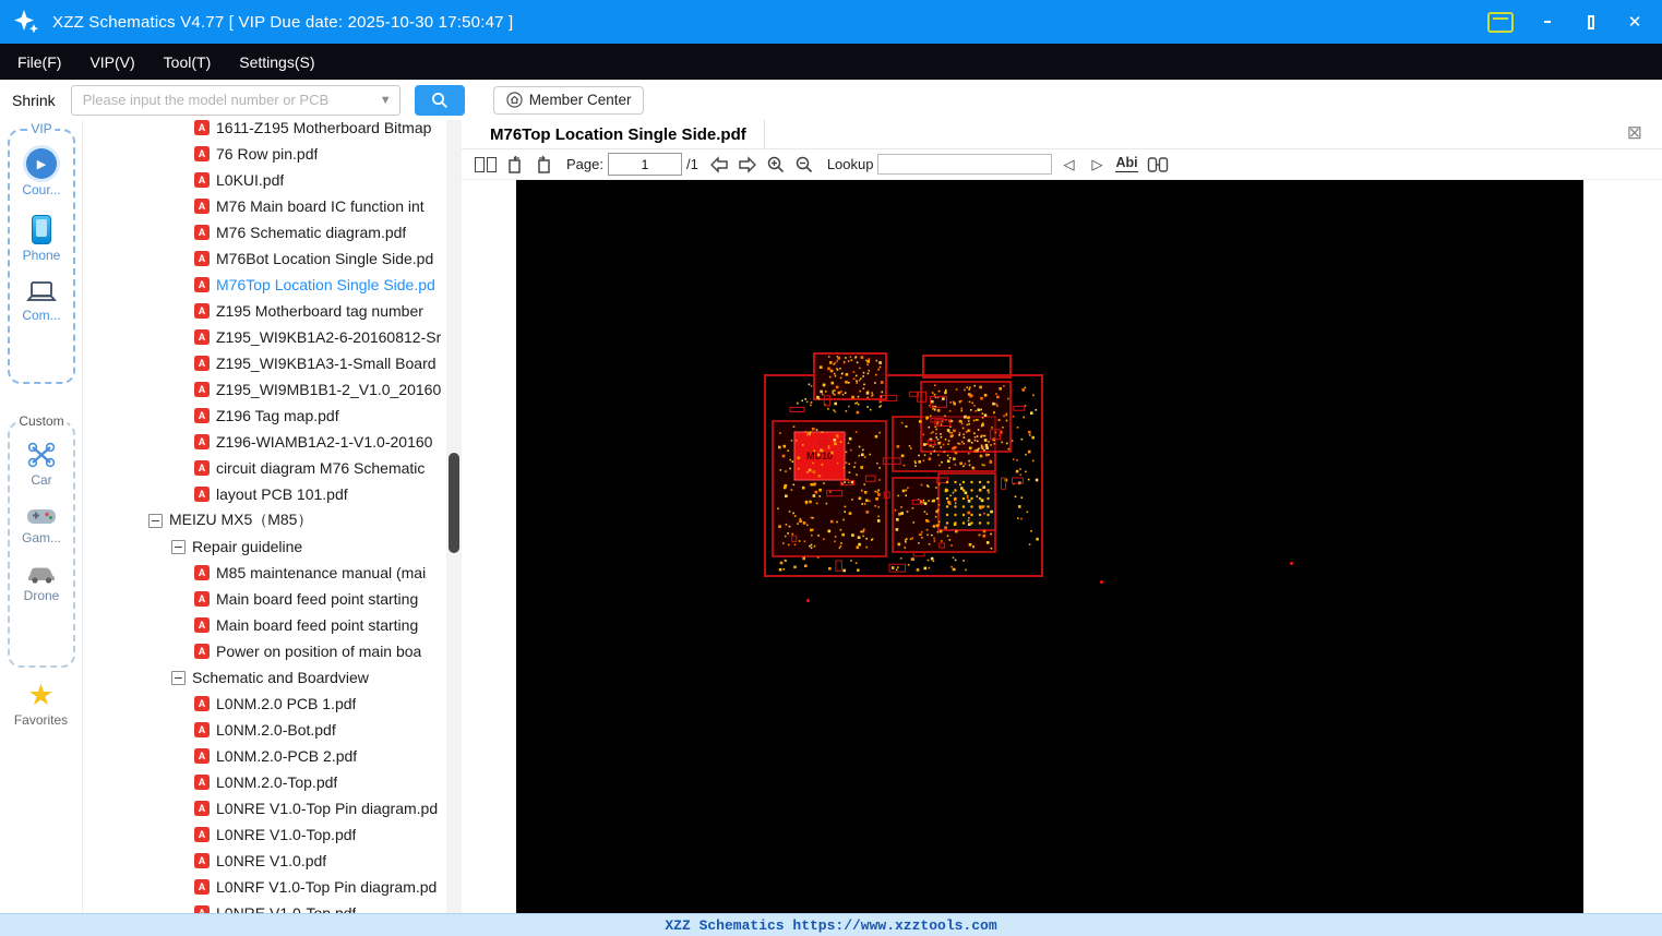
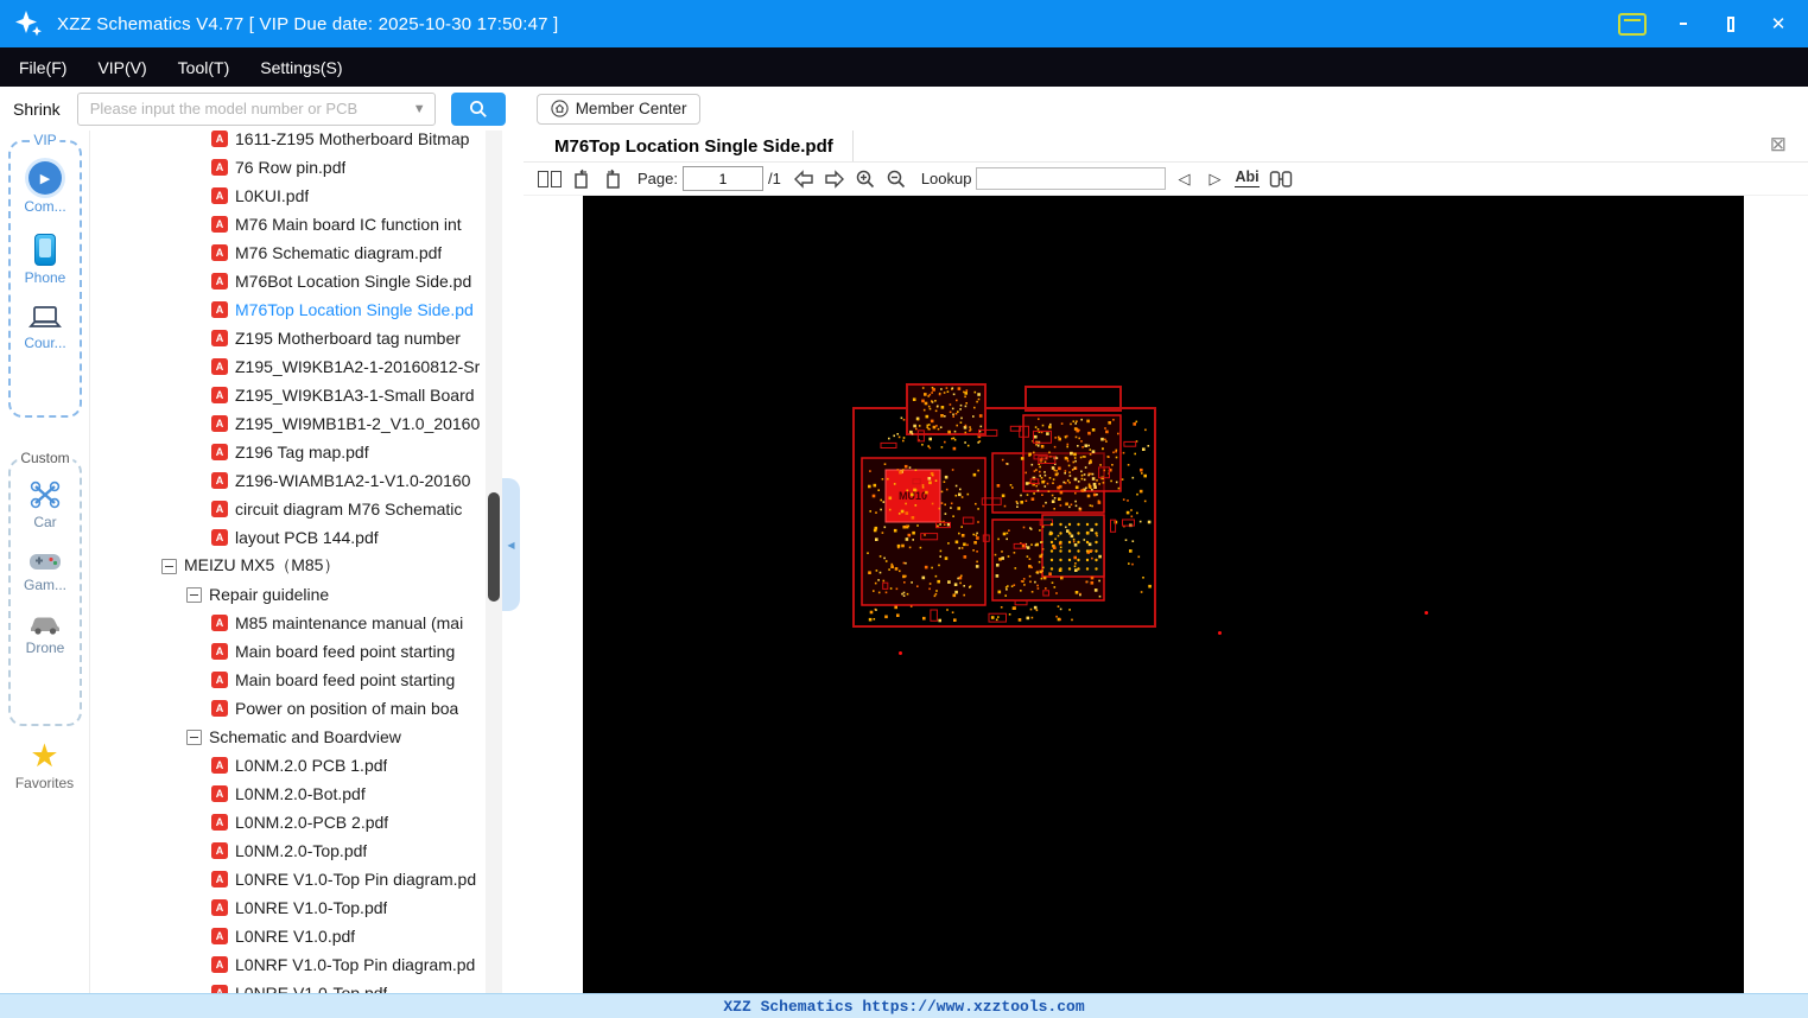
  XZZ Schematics V4.77 [ VIP Due date: 2025-10-30 17:50:47 ]
  ✕
  File(F)
  VIP(V)
  Tool(T)
  Settings(S)
  Shrink
  Please input the model number or PCB
  ▼
  Member Center
  VIP
  ▶
- Cour...
+ Com...
  Phone
- Com...
+ Cour...
  Custom
  Car
  Gam...
  Drone
  ★
  Favorites
  A
  1611-Z195 Motherboard Bitmap
  A
  76 Row pin.pdf
  A
  L0KUI.pdf
  A
  M76 Main board IC function int
  A
  M76 Schematic diagram.pdf
  A
  M76Bot Location Single Side.pd
  A
  M76Top Location Single Side.pd
  A
  Z195 Motherboard tag number
  A
- Z195_WI9KB1A2-6-20160812-Sr
+ Z195_WI9KB1A2-1-20160812-Sr
  A
  Z195_WI9KB1A3-1-Small Board
  A
  Z195_WI9MB1B1-2_V1.0_20160
  A
  Z196 Tag map.pdf
  A
  Z196-WIAMB1A2-1-V1.0-20160
  A
  circuit diagram M76 Schematic
  A
- layout PCB 101.pdf
+ layout PCB 144.pdf
  MEIZU MX5（M85）
  Repair guideline
  A
  M85 maintenance manual (mai
  A
  Main board feed point starting
  A
  Main board feed point starting
  A
  Power on position of main boa
  Schematic and Boardview
  A
  L0NM.2.0 PCB 1.pdf
  A
  L0NM.2.0-Bot.pdf
  A
  L0NM.2.0-PCB 2.pdf
  A
  L0NM.2.0-Top.pdf
  A
  L0NRE V1.0-Top Pin diagram.pd
  A
  L0NRE V1.0-Top.pdf
  A
  L0NRE V1.0.pdf
  A
  L0NRF V1.0-Top Pin diagram.pd
+ ◀
  M76Top Location Single Side.pdf
  ⊠
  Page:
  1
  /1
  Lookup
  ◁
  ▷
  Abi
  M10
  XZZ Schematics https://www.xzztools.com
